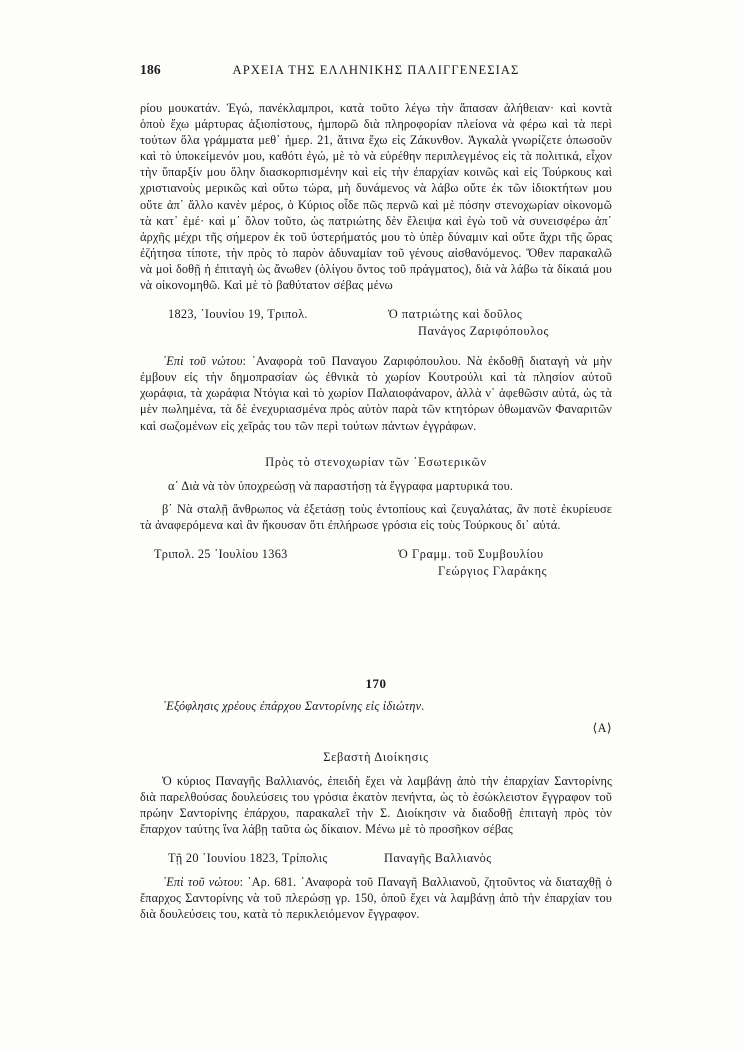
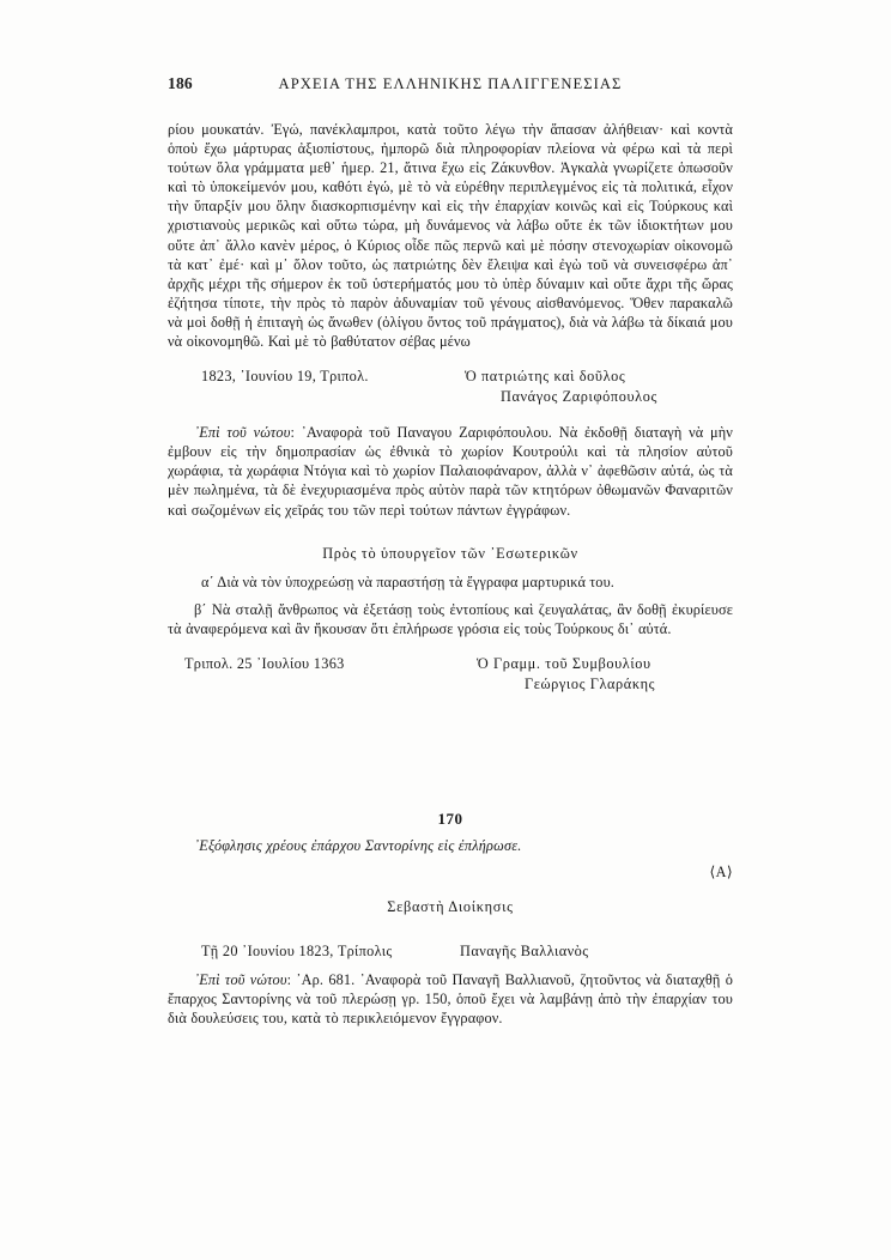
  186
  ΑΡΧΕΙΑ ΤΗΣ ΕΛΛΗΝΙΚΗΣ ΠΑΛΙΓΓΕΝΕΣΙΑΣ
  ρίου μουκατάν. Ἐγώ, πανέκλαμπροι, κατὰ τοῦτο λέγω τὴν ἅπασαν ἀλήθειαν· καὶ κοντὰ ὁποὺ ἔχω μάρτυρας ἀξιοπίστους, ἠμπορῶ διὰ πληροφορίαν πλείονα νὰ φέρω καὶ τὰ περὶ τούτων ὅλα γράμματα μεθ᾽ ἡμερ. 21, ἅτινα ἔχω εἰς Ζάκυνθον. Ἀγκαλὰ γνωρίζετε ὁπωσοῦν καὶ τὸ ὑποκείμενόν μου, καθότι ἐγώ, μὲ τὸ νὰ εὑρέθην περιπλεγμένος εἰς τὰ πολιτικά, εἶχον τὴν ὕπαρξίν μου ὅλην διασκορπισμένην καὶ εἰς τὴν ἐπαρχίαν κοινῶς καὶ εἰς Τούρκους καὶ χριστιανοὺς μερικῶς καὶ οὕτω τώρα, μὴ δυνάμενος νὰ λάβω οὔτε ἐκ τῶν ἰδιοκτήτων μου οὔτε ἀπ᾽ ἄλλο κανὲν μέρος, ὁ Κύριος οἶδε πῶς περνῶ καὶ μὲ πόσην στενοχωρίαν οἰκονομῶ τὰ κατ᾽ ἐμέ· καὶ μ᾽ ὅλον τοῦτο, ὡς πατριώτης δὲν ἔλειψα καὶ ἐγὼ τοῦ νὰ συνεισφέρω ἀπ᾽ ἀρχῆς μέχρι τῆς σήμερον ἐκ τοῦ ὑστερήματός μου τὸ ὑπὲρ δύναμιν καὶ οὔτε ἄχρι τῆς ὥρας ἐζήτησα τίποτε, τὴν πρὸς τὸ παρὸν ἀδυναμίαν τοῦ γένους αἰσθανόμενος. Ὅθεν παρακαλῶ νὰ μοὶ δοθῇ ἡ ἐπιταγὴ ὡς ἄνωθεν (ὀλίγου ὄντος τοῦ πράγματος), διὰ νὰ λάβω τὰ δίκαιά μου νὰ οἰκονομηθῶ. Καὶ μὲ τὸ βαθύτατον σέβας μένω
  1823, ᾽Ιουνίου 19, Τριπολ.
  Ὁ πατριώτης καὶ δοῦλος
  Πανάγος Ζαριφόπουλος
  ᾽Επὶ τοῦ νώτου: ᾽Αναφορὰ τοῦ Παναγου Ζαριφόπουλου. Νὰ ἐκδοθῇ διαταγὴ νὰ μὴν ἐμβουν εἰς τὴν δημοπρασίαν ὡς ἐθνικὰ τὸ χωρίον Κουτρούλι καὶ τὰ πλησίον αὐτοῦ χωράφια, τὰ χωράφια Ντόγια καὶ τὸ χωρίον Παλαιοφάναρον, ἀλλὰ ν᾽ ἀφεθῶσιν αὐτά, ὡς τὰ μὲν πωλημένα, τὰ δὲ ἐνεχυριασμένα πρὸς αὐτὸν παρὰ τῶν κτητόρων ὀθωμανῶν Φαναριτῶν καὶ σωζομένων εἰς χεῖράς του τῶν περὶ τούτων πάντων ἐγγράφων.
- Πρὸς τὸ στενοχωρίαν τῶν ᾽Εσωτερικῶν
+ Πρὸς τὸ ὑπουργεῖον τῶν ᾽Εσωτερικῶν
  α΄ Διὰ νὰ τὸν ὑποχρεώσῃ νὰ παραστήσῃ τὰ ἔγγραφα μαρτυρικά του.
- β΄ Νὰ σταλῇ ἄνθρωπος νὰ ἐξετάσῃ τοὺς ἐντοπίους καὶ ζευγαλάτας, ἂν ποτὲ ἐκυρίευσε τὰ ἀναφερόμενα καὶ ἂν ἤκουσαν ὅτι ἐπλήρωσε γρόσια εἰς τοὺς Τούρκους δι᾽ αὐτά.
+ β΄ Νὰ σταλῇ ἄνθρωπος νὰ ἐξετάσῃ τοὺς ἐντοπίους καὶ ζευγαλάτας, ἂν δοθῇ ἐκυρίευσε τὰ ἀναφερόμενα καὶ ἂν ἤκουσαν ὅτι ἐπλήρωσε γρόσια εἰς τοὺς Τούρκους δι᾽ αὐτά.
  Τριπολ. 25 ᾽Ιουλίου 1363
  Ὁ Γραμμ. τοῦ Συμβουλίου
  Γεώργιος Γλαράκης
  170
- ᾽Εξόφλησις χρέους ἐπάρχου Σαντορίνης εἰς ἰδιώτην.
+ ᾽Εξόφλησις χρέους ἐπάρχου Σαντορίνης εἰς ἐπλήρωσε.
  ⟨Α⟩
  Σεβαστὴ Διοίκησις
- Ὁ κύριος Παναγῆς Βαλλιανός, ἐπειδὴ ἔχει νὰ λαμβάνῃ ἀπὸ τὴν ἐπαρχίαν Σαντορίνης διὰ παρελθούσας δουλεύσεις του γρόσια ἑκατὸν πενήντα, ὡς τὸ ἐσώκλειστον ἔγγραφον τοῦ πρώην Σαντορίνης ἐπάρχου, παρακαλεῖ τὴν Σ. Διοίκησιν νὰ διαδοθῇ ἐπιταγὴ πρὸς τὸν ἔπαρχον ταύτης ἵνα λάβῃ ταῦτα ὡς δίκαιον. Μένω μὲ τὸ προσῆκον σέβας
  Τῇ 20 ᾽Ιουνίου 1823, Τρίπολις
  Παναγῆς Βαλλιανὸς
  ᾽Επὶ τοῦ νώτου: ᾽Αρ. 681. ᾽Αναφορὰ τοῦ Παναγῆ Βαλλιανοῦ, ζητοῦντος νὰ διαταχθῇ ὁ ἔπαρχος Σαντορίνης νὰ τοῦ πλερώσῃ γρ. 150, ὁποῦ ἔχει νὰ λαμβάνῃ ἀπὸ τὴν ἐπαρχίαν του διὰ δουλεύσεις του, κατὰ τὸ περικλειόμενον ἔγγραφον.
